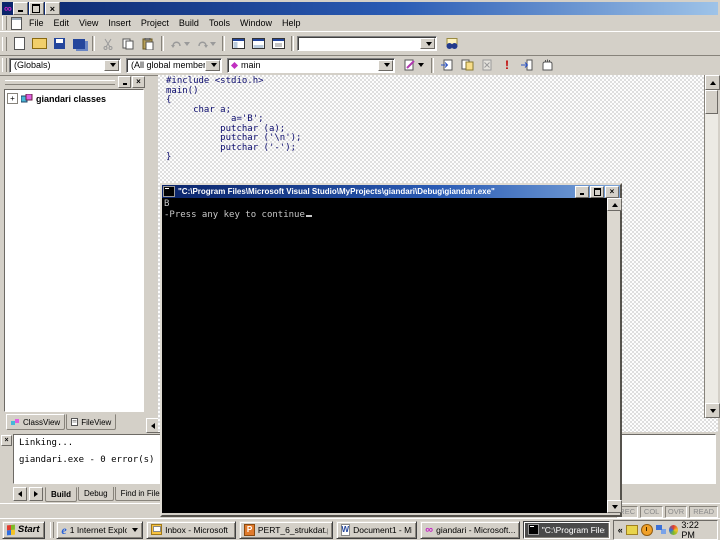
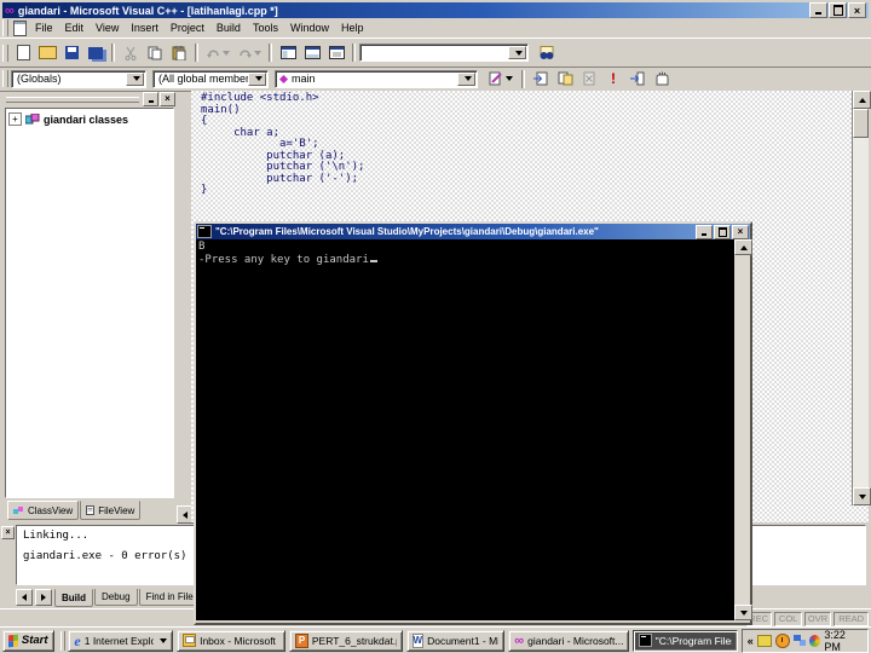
  ∞
+ giandari - Microsoft Visual C++ - [latihanlagi.cpp *]
  ×
  File
  Edit
  View
  Insert
  Project
  Build
  Tools
  Window
  Help
  (Globals)
  (All global membe
  main
  !
  ×
  +
  giandari classes
  ClassView
  FileView
  #include <stdio.h>
  main()
  {
  char a;
  a='B';
  putchar (a);
  putchar ('\n');
  putchar ('-');
  }
  Linking...
  giandari.exe - 0 error(s)
  Build
  Debug
  Find in File
  COL
  OVR
  READ
  "C:\Program Files\Microsoft Visual Studio\MyProjects\giandari\Debug\giandari.exe"
  ×
  B
- -Press any key to continue
+ -Press any key to giandari
  Start
  e
  1 Internet Explo
  Inbox - Microsoft
  P
  PERT_6_strukdat.
  W
  ∞
  giandari - Microsoft...
  "C:\Program File
  «
  3:22 PM
